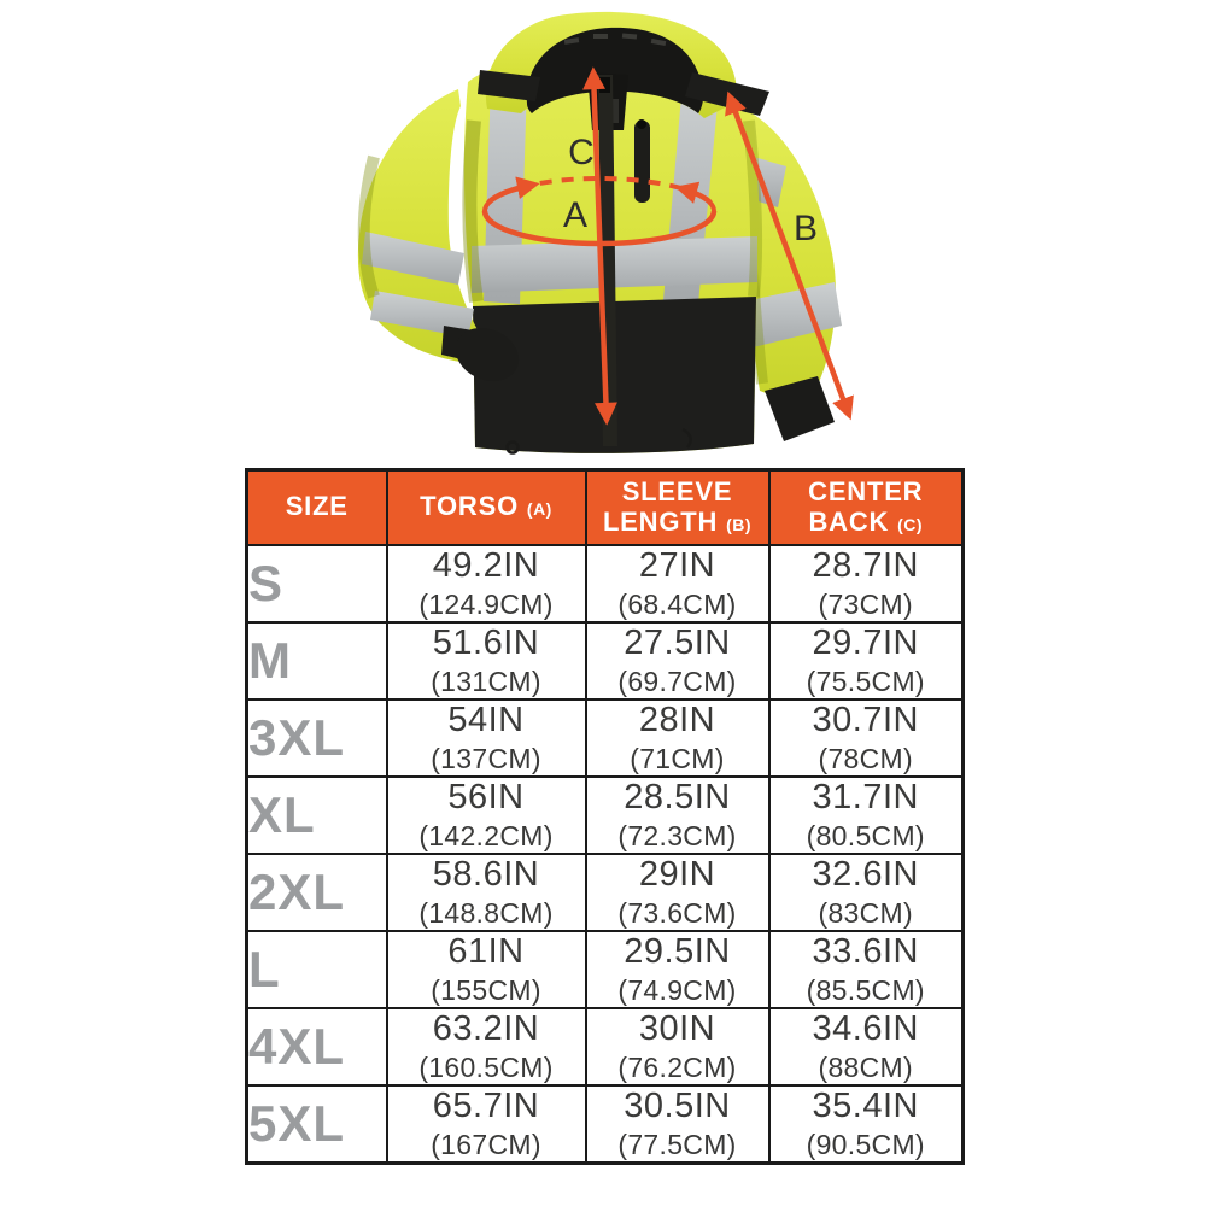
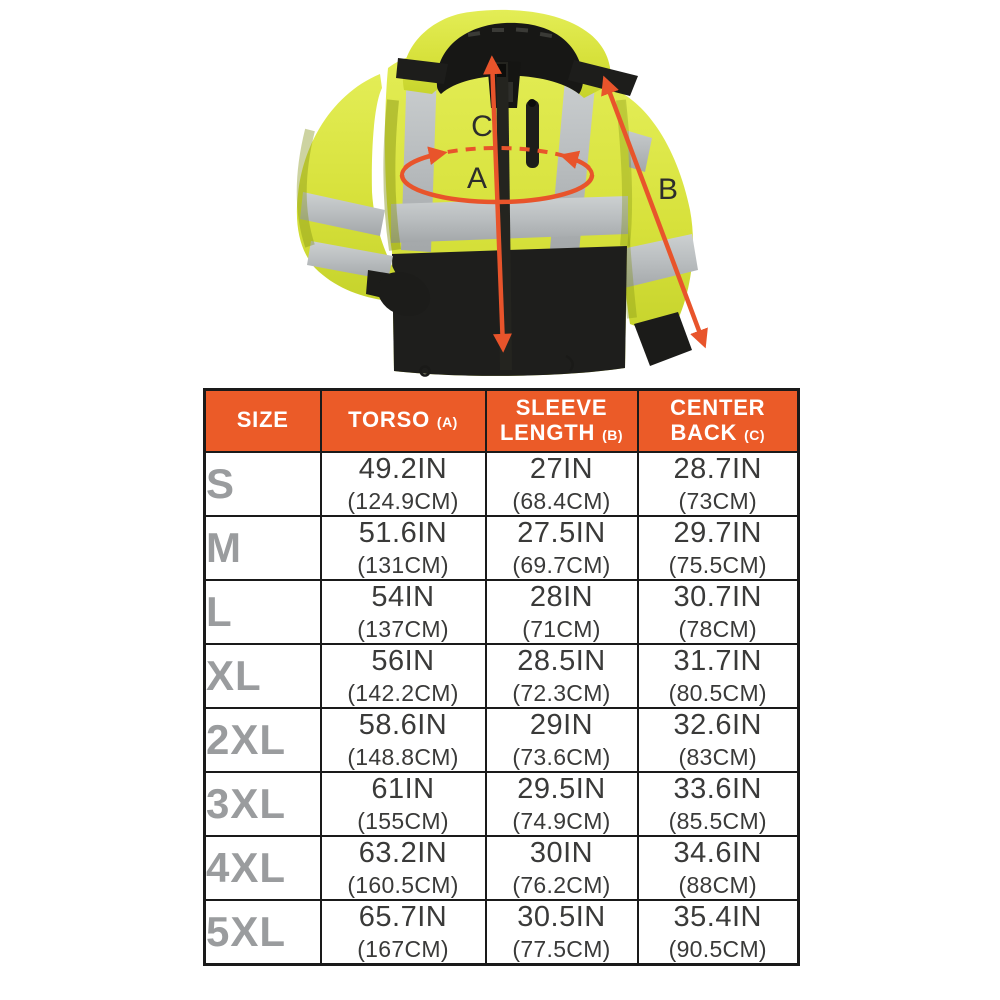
  C
  A
  B
  SIZE	TORSO (A)	SLEEVE LENGTH (B)	CENTER BACK (C)
  S	49.2IN(124.9CM)	27IN(68.4CM)	28.7IN(73CM)
  M	51.6IN(131CM)	27.5IN(69.7CM)	29.7IN(75.5CM)
- 3XL	54IN(137CM)	28IN(71CM)	30.7IN(78CM)
+ L	54IN(137CM)	28IN(71CM)	30.7IN(78CM)
  XL	56IN(142.2CM)	28.5IN(72.3CM)	31.7IN(80.5CM)
  2XL	58.6IN(148.8CM)	29IN(73.6CM)	32.6IN(83CM)
- L	61IN(155CM)	29.5IN(74.9CM)	33.6IN(85.5CM)
+ 3XL	61IN(155CM)	29.5IN(74.9CM)	33.6IN(85.5CM)
  4XL	63.2IN(160.5CM)	30IN(76.2CM)	34.6IN(88CM)
  5XL	65.7IN(167CM)	30.5IN(77.5CM)	35.4IN(90.5CM)
